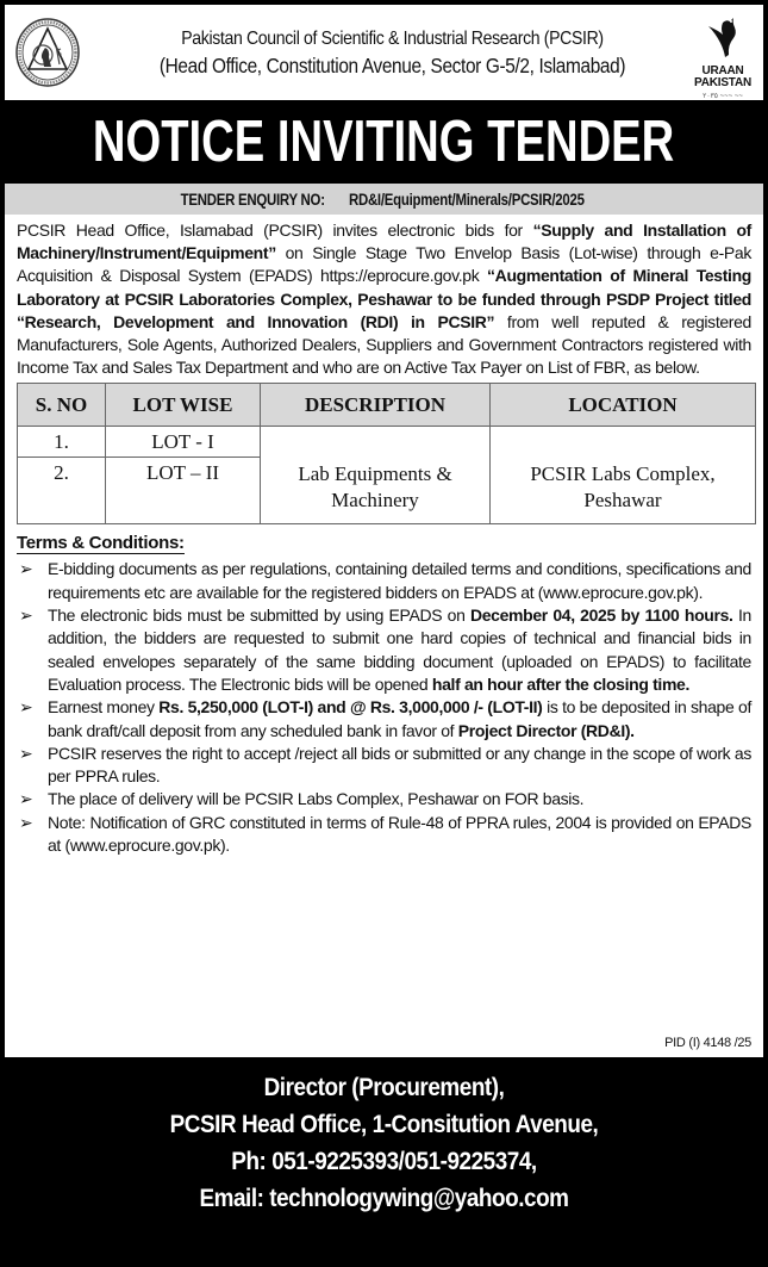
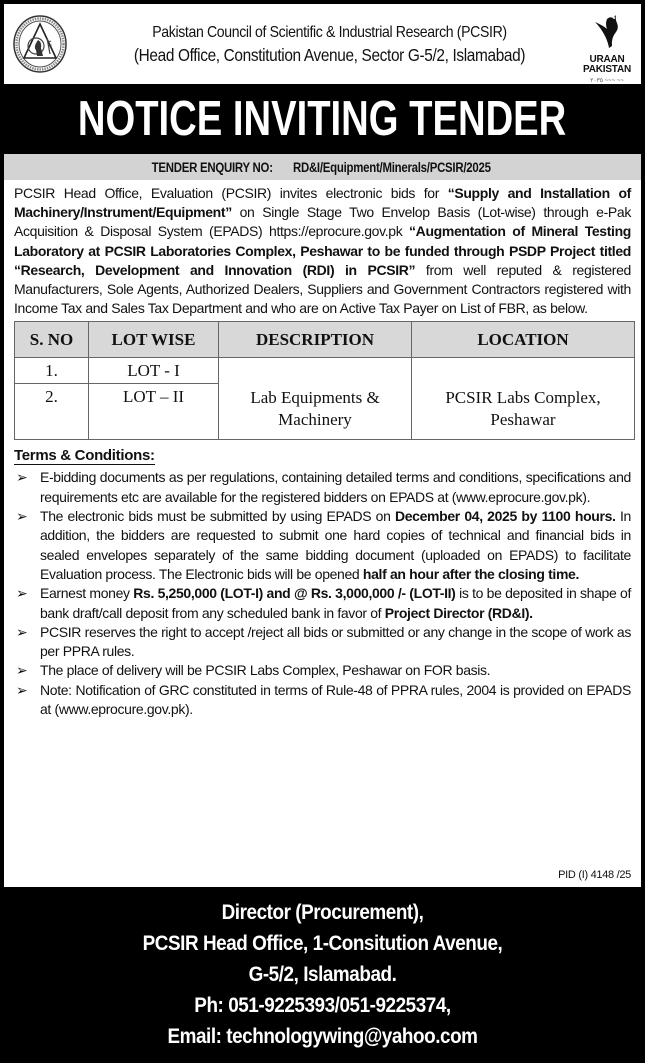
  Pakistan Council of Scientific & Industrial Research (PCSIR)
  (Head Office, Constitution Avenue, Sector G-5/2, Islamabad)
  URAAN
  PAKISTAN
  NOTICE INVITING TENDER
  TENDER ENQUIRY NO: RD&I/Equipment/Minerals/PCSIR/2025
- PCSIR Head Office, Islamabad (PCSIR) invites electronic bids for “Supply and Installation of Machinery/Instrument/Equipment” on Single Stage Two Envelop Basis (Lot-wise) through e-Pak Acquisition & Disposal System (EPADS) https://eprocure.gov.pk “Augmentation of Mineral Testing Laboratory at PCSIR Laboratories Complex, Peshawar to be funded through PSDP Project titled “Research, Development and Innovation (RDI) in PCSIR” from well reputed & registered Manufacturers, Sole Agents, Authorized Dealers, Suppliers and Government Contractors registered with Income Tax and Sales Tax Department and who are on Active Tax Payer on List of FBR, as below.
+ PCSIR Head Office, Evaluation (PCSIR) invites electronic bids for “Supply and Installation of Machinery/Instrument/Equipment” on Single Stage Two Envelop Basis (Lot-wise) through e-Pak Acquisition & Disposal System (EPADS) https://eprocure.gov.pk “Augmentation of Mineral Testing Laboratory at PCSIR Laboratories Complex, Peshawar to be funded through PSDP Project titled “Research, Development and Innovation (RDI) in PCSIR” from well reputed & registered Manufacturers, Sole Agents, Authorized Dealers, Suppliers and Government Contractors registered with Income Tax and Sales Tax Department and who are on Active Tax Payer on List of FBR, as below.
  S. NO	LOT WISE	DESCRIPTION	LOCATION
  1.	LOT - I	Lab Equipments & Machinery	PCSIR Labs Complex, Peshawar
  2.	LOT – II
  Terms & Conditions:
  ➢
  E-bidding documents as per regulations, containing detailed terms and conditions, specifications and requirements etc are available for the registered bidders on EPADS at (www.eprocure.gov.pk).
  ➢
  The electronic bids must be submitted by using EPADS on December 04, 2025 by 1100 hours. In addition, the bidders are requested to submit one hard copies of technical and financial bids in sealed envelopes separately of the same bidding document (uploaded on EPADS) to facilitate Evaluation process. The Electronic bids will be opened half an hour after the closing time.
  ➢
  Earnest money Rs. 5,250,000 (LOT-I) and @ Rs. 3,000,000 /- (LOT-II) is to be deposited in shape of bank draft/call deposit from any scheduled bank in favor of Project Director (RD&I).
  ➢
  PCSIR reserves the right to accept /reject all bids or submitted or any change in the scope of work as per PPRA rules.
  ➢
  The place of delivery will be PCSIR Labs Complex, Peshawar on FOR basis.
  ➢
  Note: Notification of GRC constituted in terms of Rule-48 of PPRA rules, 2004 is provided on EPADS at (www.eprocure.gov.pk).
  PID (I) 4148 /25
  Director (Procurement),
  PCSIR Head Office, 1-Consitution Avenue,
+ G-5/2, Islamabad.
  Ph: 051-9225393/051-9225374,
  Email: technologywing@yahoo.com
